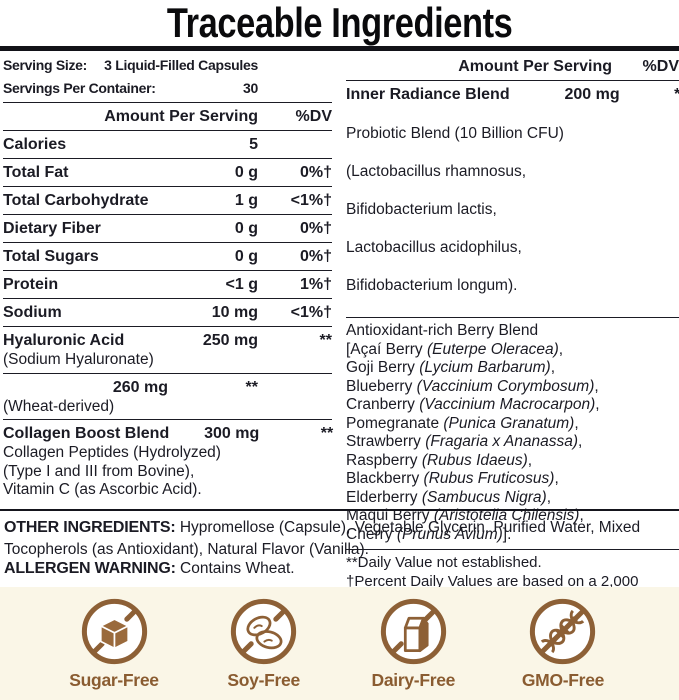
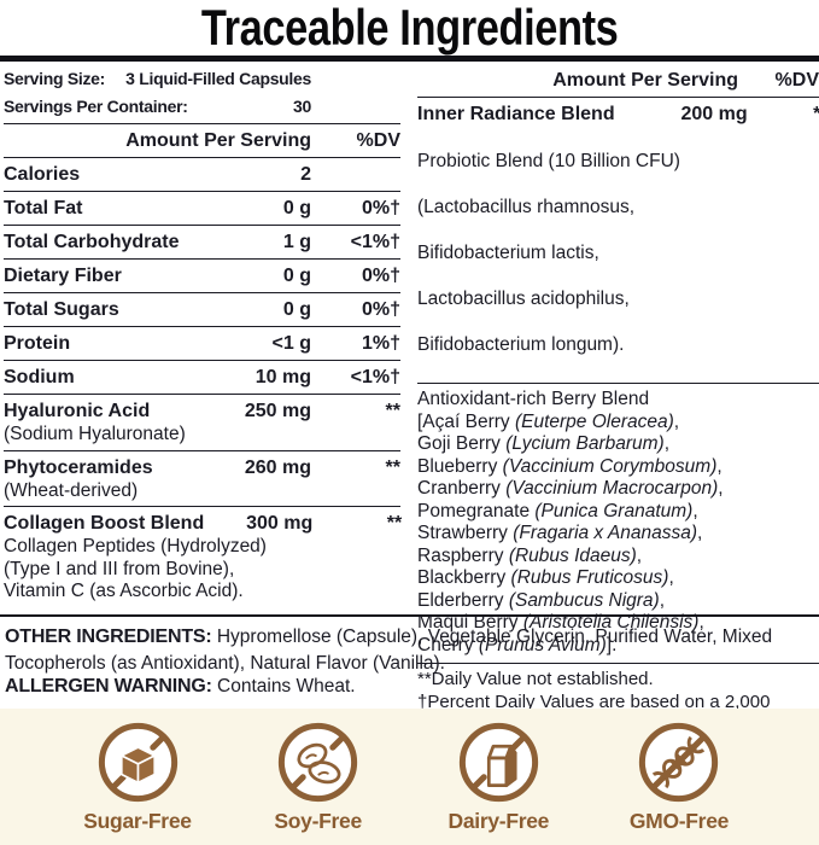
  Traceable Ingredients
  Serving Size:
  3 Liquid-Filled Capsules
  Servings Per Container:
  30
  Amount Per Serving
  %DV
  Calories
- 5
+ 2
  Total Fat
  0 g
  0%†
  Total Carbohydrate
  1 g
  <1%†
  Dietary Fiber
  0 g
  0%†
  Total Sugars
  0 g
  0%†
  Protein
  <1 g
  1%†
  Sodium
  10 mg
  <1%†
  Hyaluronic Acid
  250 mg
  **
  (Sodium Hyaluronate)
+ Phytoceramides
  260 mg
  **
  (Wheat-derived)
  Collagen Boost Blend
  300 mg
  **
  Collagen Peptides (Hydrolyzed)
  (Type I and III from Bovine),
  Vitamin C (as Ascorbic Acid).
  Amount Per Serving
  %DV
  Inner Radiance Blend
  200 mg
  Probiotic Blend (10 Billion CFU)
  (Lactobacillus rhamnosus,
  Bifidobacterium lactis,
  Lactobacillus acidophilus,
  Bifidobacterium longum).
  Antioxidant-rich Berry Blend
  [Açaí Berry (Euterpe Oleracea),
  Goji Berry (Lycium Barbarum),
  Blueberry (Vaccinium Corymbosum),
  Cranberry (Vaccinium Macrocarpon),
  Pomegranate (Punica Granatum),
  Strawberry (Fragaria x Ananassa),
  Raspberry (Rubus Idaeus),
  Blackberry (Rubus Fruticosus),
  Elderberry (Sambucus Nigra),
  Maqui Berry (Aristotelia Chilensis),
  Cherry (Prunus Avium)].
  **Daily Value not established.
  †Percent Daily Values are based on a 2,000
  OTHER INGREDIENTS: Hypromellose (Capsule), Vegetable Glycerin, Purified Water, Mixed Tocopherols (as Antioxidant), Natural Flavor (Vanilla).
  ALLERGEN WARNING: Contains Wheat.
  Sugar-Free
  Soy-Free
  Dairy-Free
  GMO-Free
